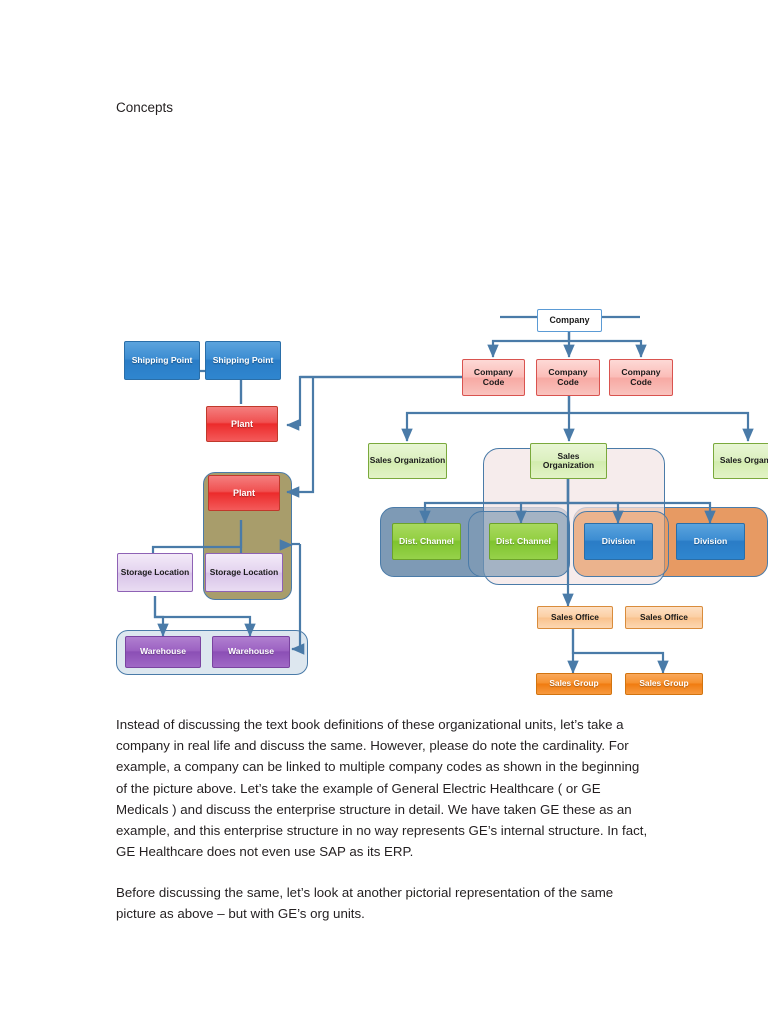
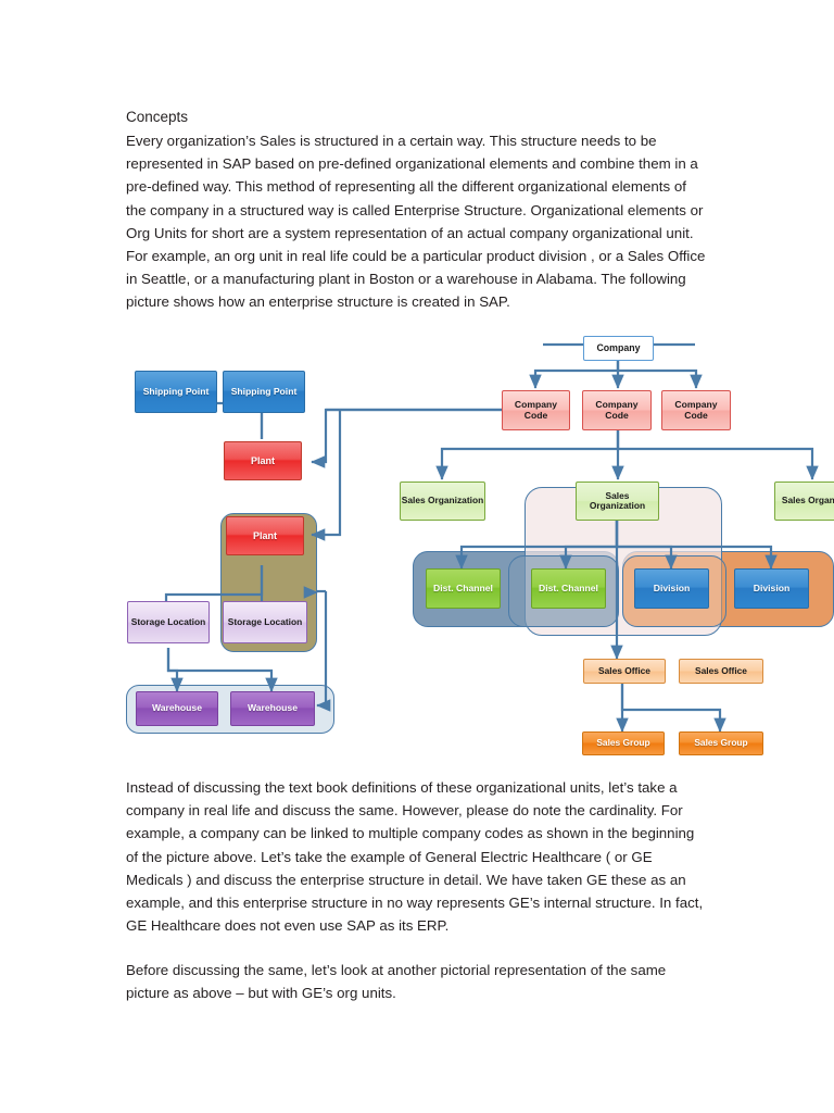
  Concepts
+ Every organization’s Sales is structured in a certain way. This structure needs to be represented in SAP based on pre-defined organizational elements and combine them in a pre-defined way. This method of representing all the different organizational elements of the company in a structured way is called Enterprise Structure. Organizational elements or Org Units for short are a system representation of an actual company organizational unit. For example, an org unit in real life could be a particular product division , or a Sales Office in Seattle, or a manufacturing plant in Boston or a warehouse in Alabama. The following picture shows how an enterprise structure is created in SAP.
  Instead of discussing the text book definitions of these organizational units, let’s take a company in real life and discuss the same. However, please do note the cardinality. For example, a company can be linked to multiple company codes as shown in the beginning of the picture above. Let’s take the example of General Electric Healthcare ( or GE Medicals ) and discuss the enterprise structure in detail. We have taken GE these as an example, and this enterprise structure in no way represents GE’s internal structure. In fact, GE Healthcare does not even use SAP as its ERP.
  Before discussing the same, let’s look at another pictorial representation of the same picture as above – but with GE’s org units.
  Company
  Company Code
  Company Code
  Company Code
  Shipping Point
  Shipping Point
  Plant
  Plant
  Storage Location
  Storage Location
  Warehouse
  Warehouse
  Sales Organization
  Sales Organization
  Dist. Channel
  Dist. Channel
  Division
  Division
  Sales Office
  Sales Office
  Sales Group
  Sales Group
